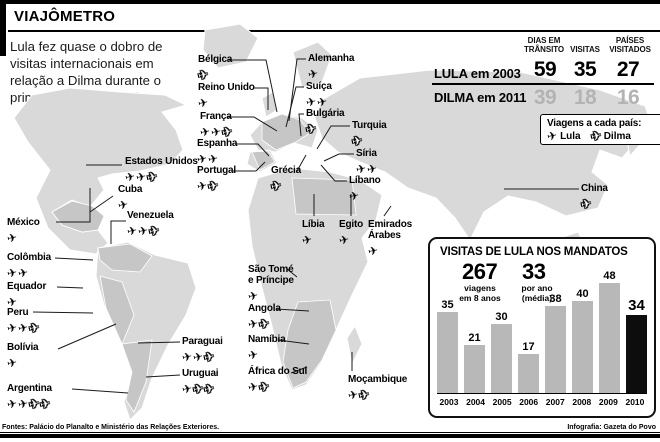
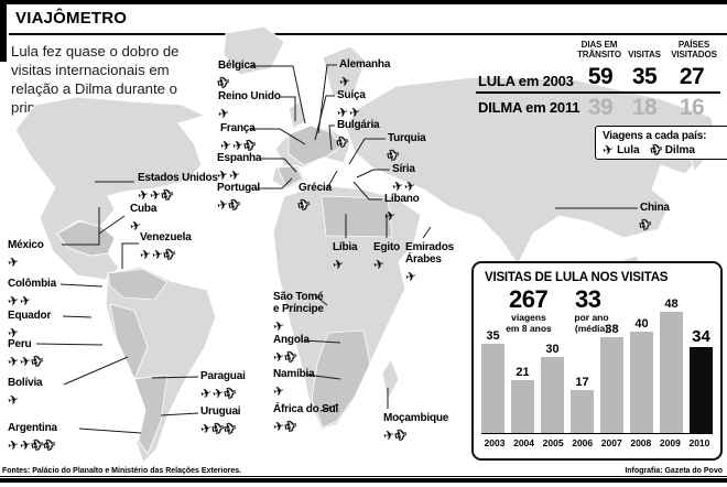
  VIAJÔMETRO
  Lula fez quase o dobro de visitas internacionais em relação a Dilma durante o pri
  DIAS EM TRÂNSITO
  VISITAS
  PAÍSES VISITADOS
  LULA em 2003
  59
  35
  27
  DILMA em 2011
  39
  18
  16
  Viagens a cada país:
  Lula
  Dilma
  Estados Unidos
  Cuba
  México
  Venezuela
  Colômbia
  Equador
  Peru
  Bolívia
  Argentina
  Paraguai
  Uruguai
  Bélgica
  Reino Unido
  França
  Espanha
  Portugal
  Alemanha
  Suíça
  Bulgária
  Grécia
  Turquia
  Síria
  Líbano
  Líbia
  Egito
  Emirados
  Árabes
  China
  São Tomé
  e Príncipe
  Angola
  Namíbia
  África do Sul
  Moçambique
- VISITAS DE LULA NOS MANDATOS
+ VISITAS DE LULA NOS VISITAS
  267
  viagens
  em 8 anos
  33
  por ano
  (média)
  35
  21
  30
  17
  38
  40
  48
  34
  2003
  2004
  2005
  2006
  2007
  2008
  2009
  2010
